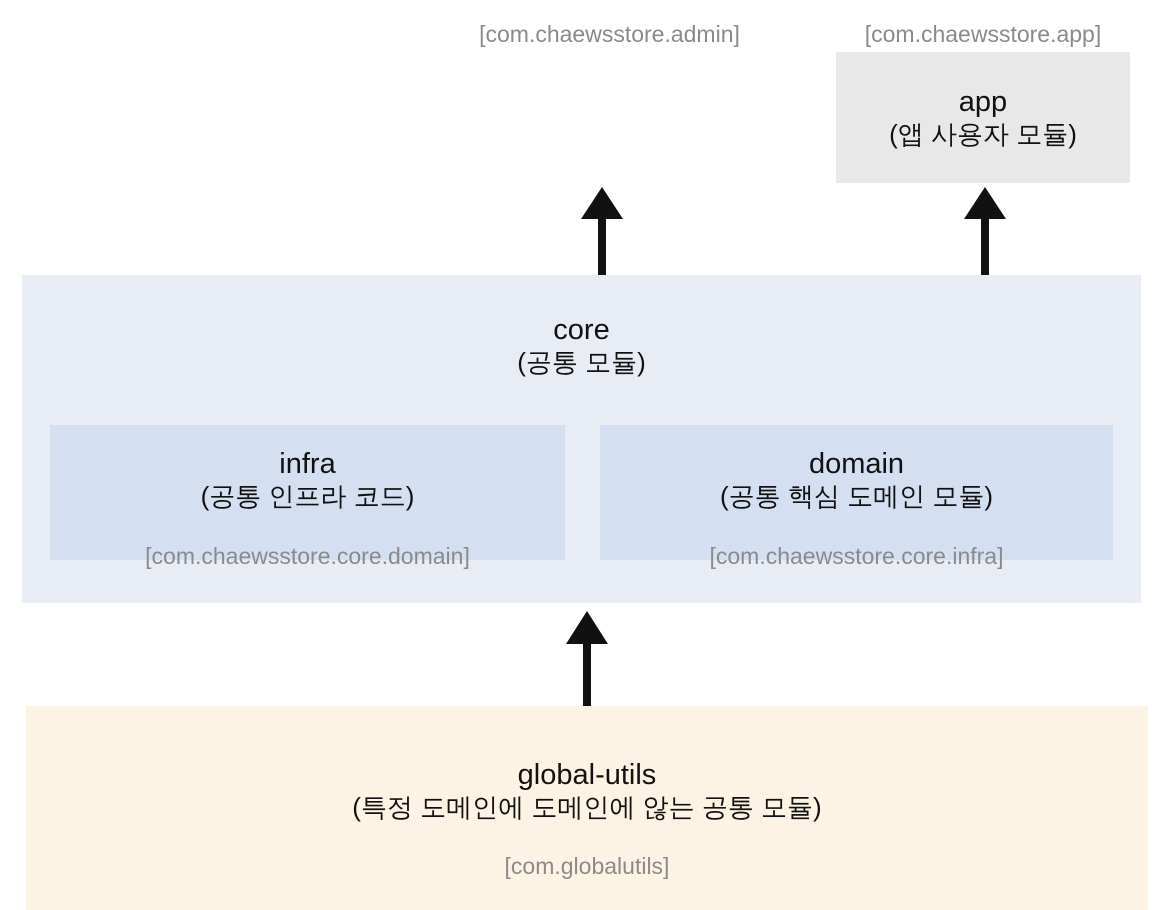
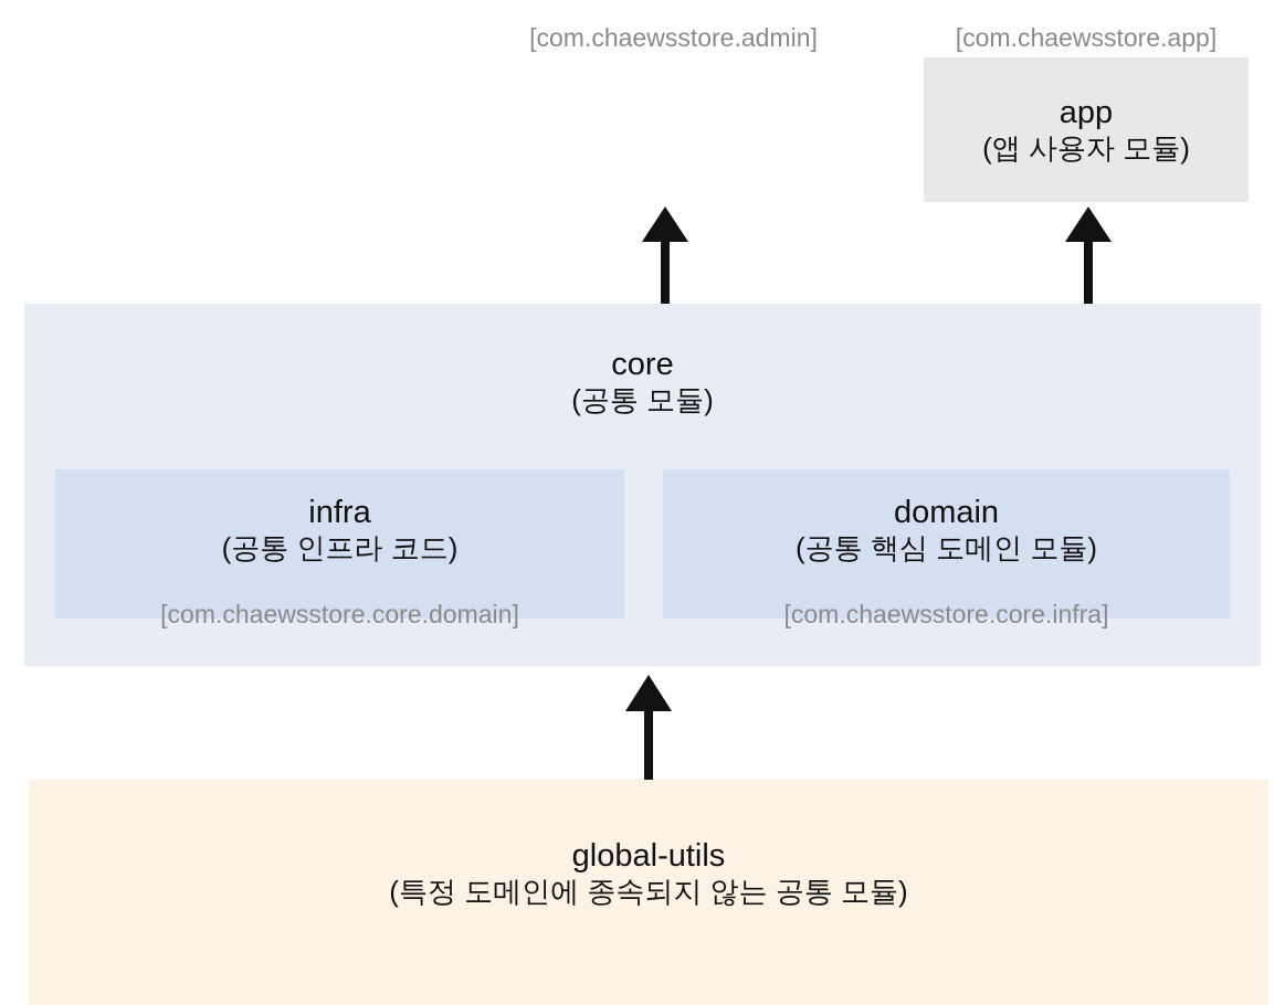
  [com.chaewsstore.admin]
  [com.chaewsstore.app]
  app
  (앱 사용자 모듈)
  core
  (공통 모듈)
  infra
  (공통 인프라 코드)
  [com.chaewsstore.core.domain]
  domain
  (공통 핵심 도메인 모듈)
  [com.chaewsstore.core.infra]
  global-utils
- (특정 도메인에 도메인에 않는 공통 모듈)
+ (특정 도메인에 종속되지 않는 공통 모듈)
- [com.globalutils]
